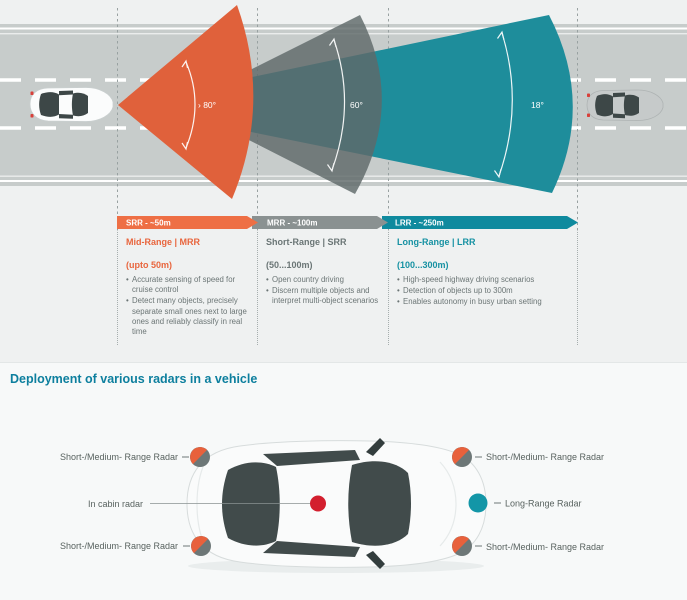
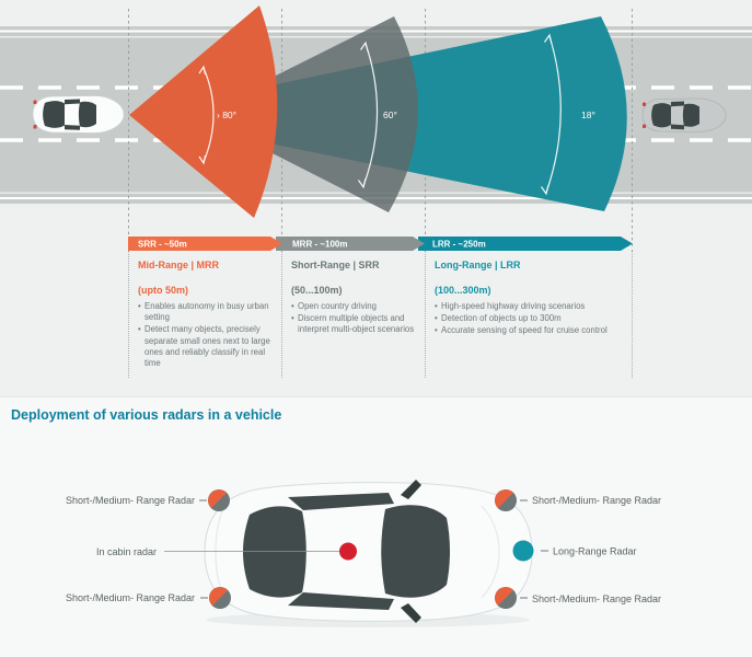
  › 80°
  60°
  18°
  SRR - ~50m
  MRR - ~100m
  LRR - ~250m
  Mid-Range | MRR
  (upto 50m)
- Accurate sensing of speed for cruise control
+ Enables autonomy in busy urban setting
  Detect many objects, precisely separate small ones next to large ones and reliably classify in real time
  Short-Range | SRR
  (50...100m)
  Open country driving
  Discern multiple objects and interpret multi-object scenarios
  Long-Range | LRR
  (100...300m)
  High-speed highway driving scenarios
  Detection of objects up to 300m
- Enables autonomy in busy urban setting
+ Accurate sensing of speed for cruise control
  Deployment of various radars in a vehicle
  Short-/Medium- Range Radar
  In cabin radar
  Short-/Medium- Range Radar
  Short-/Medium- Range Radar
  Long-Range Radar
  Short-/Medium- Range Radar
